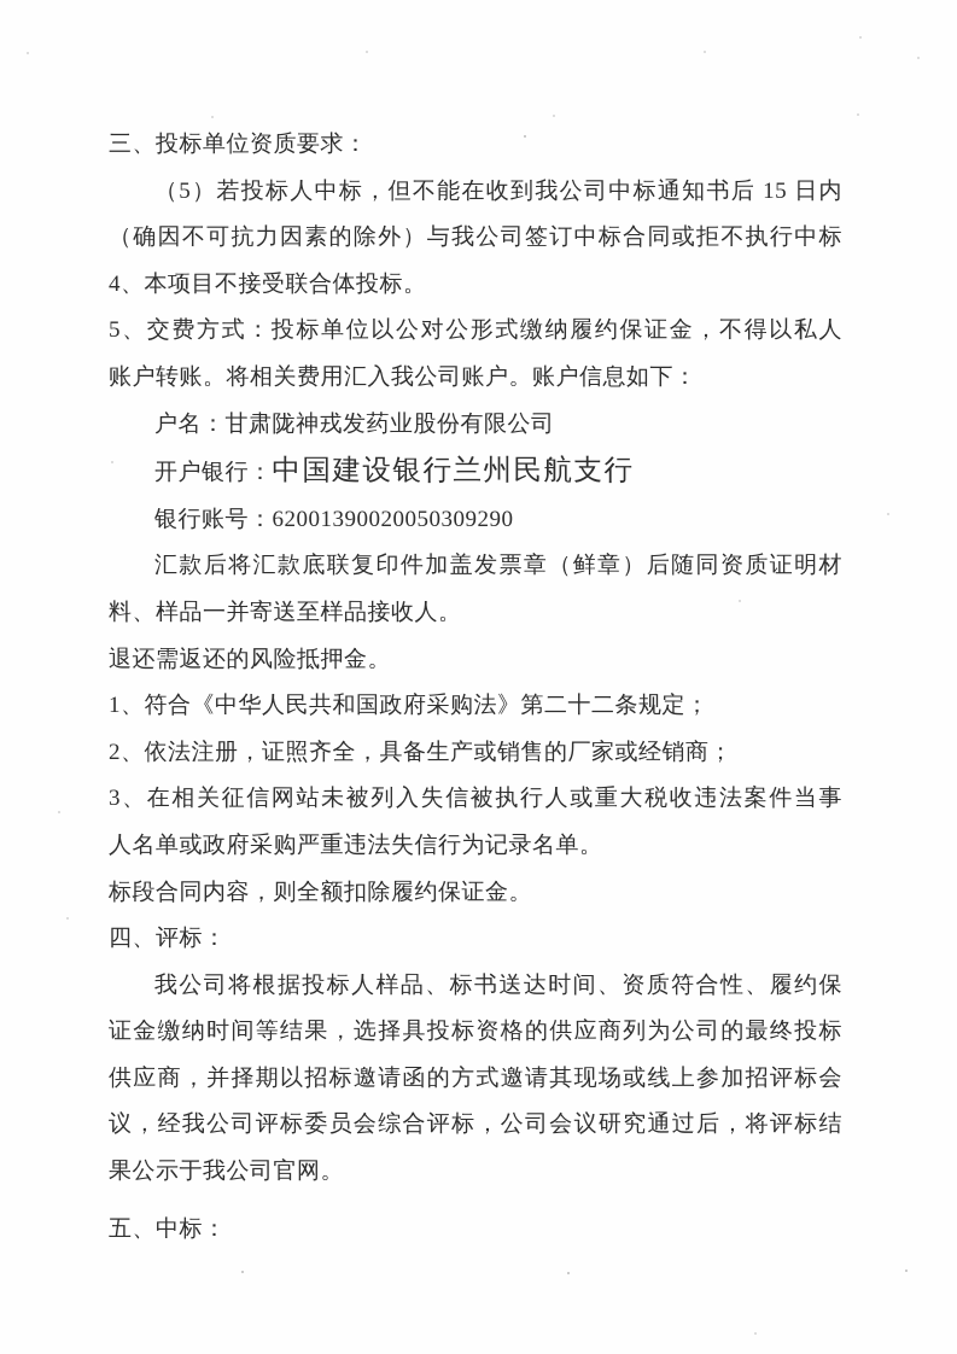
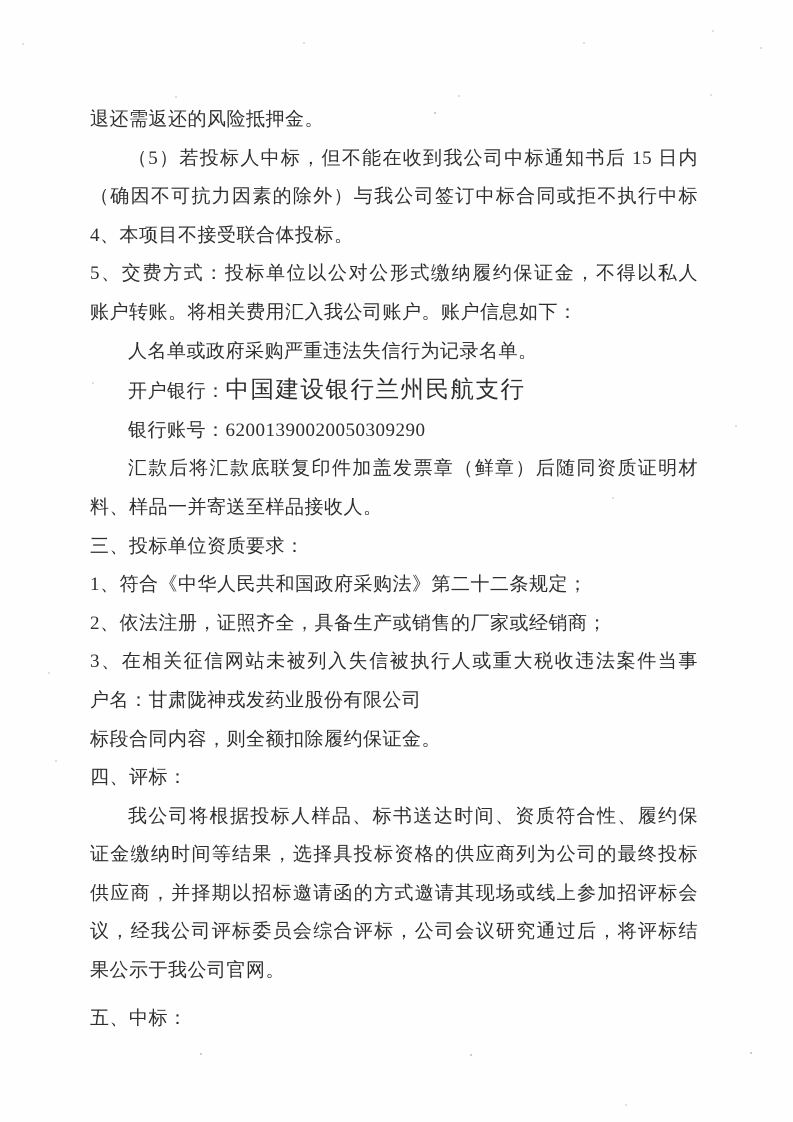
- 三、投标单位资质要求：
+ 退还需返还的风险抵押金。
  （5）若投标人中标，但不能在收到我公司中标通知书后 15 日内
  （确因不可抗力因素的除外）与我公司签订中标合同或拒不执行中标
  4、本项目不接受联合体投标。
  5、交费方式：投标单位以公对公形式缴纳履约保证金，不得以私人
  账户转账。将相关费用汇入我公司账户。账户信息如下：
- 户名：甘肃陇神戎发药业股份有限公司
+ 人名单或政府采购严重违法失信行为记录名单。
  开户银行：中国建设银行兰州民航支行
  银行账号：62001390020050309290
  汇款后将汇款底联复印件加盖发票章（鲜章）后随同资质证明材
  料、样品一并寄送至样品接收人。
- 退还需返还的风险抵押金。
+ 三、投标单位资质要求：
  1、符合《中华人民共和国政府采购法》第二十二条规定；
  2、依法注册，证照齐全，具备生产或销售的厂家或经销商；
  3、在相关征信网站未被列入失信被执行人或重大税收违法案件当事
- 人名单或政府采购严重违法失信行为记录名单。
+ 户名：甘肃陇神戎发药业股份有限公司
  标段合同内容，则全额扣除履约保证金。
  四、评标：
  我公司将根据投标人样品、标书送达时间、资质符合性、履约保
  证金缴纳时间等结果，选择具投标资格的供应商列为公司的最终投标
  供应商，并择期以招标邀请函的方式邀请其现场或线上参加招评标会
  议，经我公司评标委员会综合评标，公司会议研究通过后，将评标结
  果公示于我公司官网。
  五、中标：
